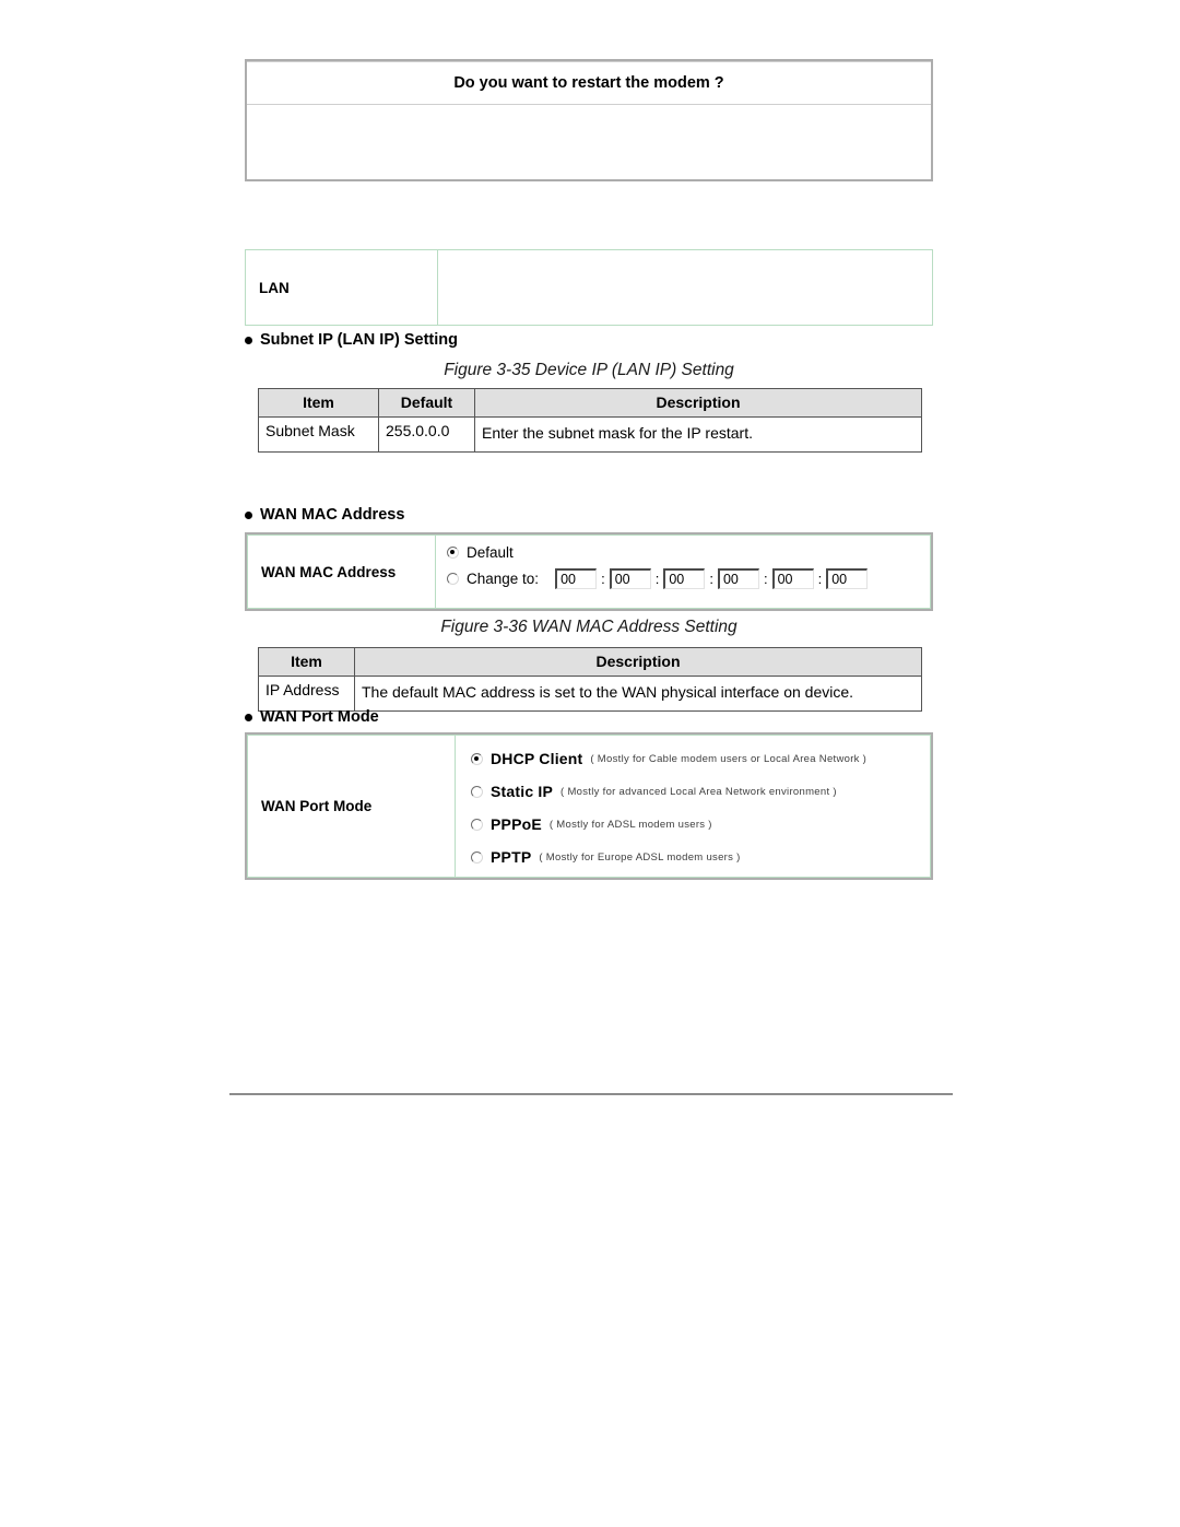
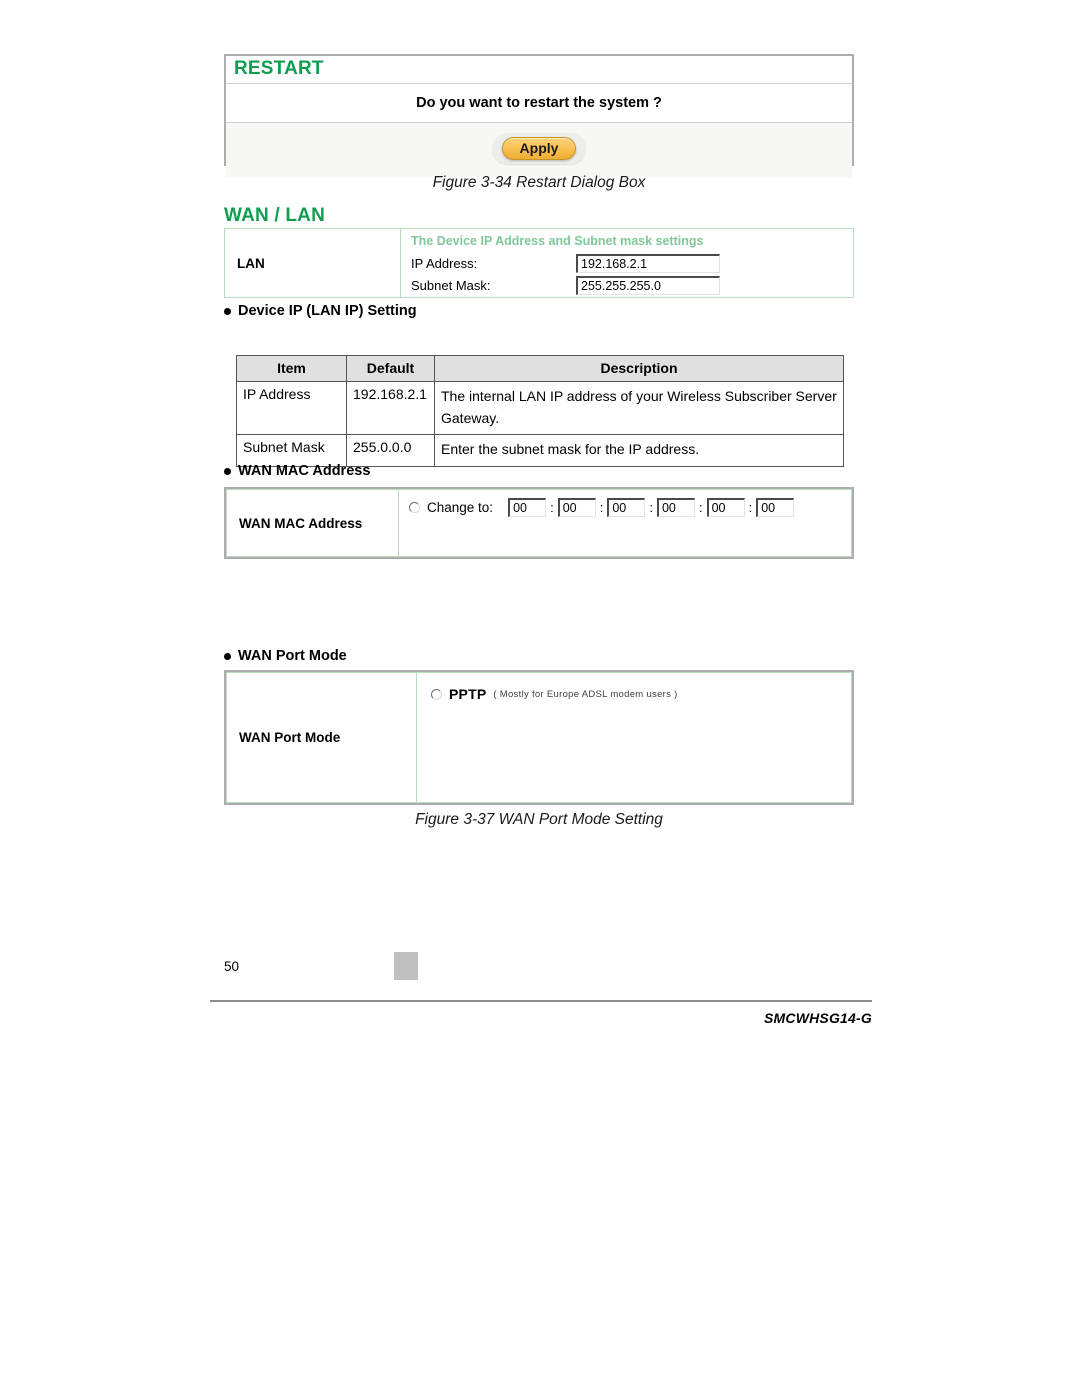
+ RESTART
- Do you want to restart the modem ?
+ Do you want to restart the system ?
+ Apply
+ Figure 3-34 Restart Dialog Box
+ WAN / LAN
  LAN
+ The Device IP Address and Subnet mask settings
+ IP Address:
+ 192.168.2.1
+ Subnet Mask:
+ 255.255.255.0
- Subnet IP (LAN IP) Setting
+ Device IP (LAN IP) Setting
- Figure 3-35 Device IP (LAN IP) Setting
  Item	Default	Description
+ IP Address	192.168.2.1	The internal LAN IP address of your Wireless Subscriber Server Gateway.
- Subnet Mask	255.0.0.0	Enter the subnet mask for the IP restart.
+ Subnet Mask	255.0.0.0	Enter the subnet mask for the IP address.
  WAN MAC Address
  WAN MAC Address
- Default
  Change to:
  00
  :
  00
  :
  00
  :
  00
  :
  00
  :
  00
- Figure 3-36 WAN MAC Address Setting
- Item	Description
- IP Address	The default MAC address is set to the WAN physical interface on device.
  WAN Port Mode
  WAN Port Mode
- DHCP Client
- ( Mostly for Cable modem users or Local Area Network )
- Static IP
- ( Mostly for advanced Local Area Network environment )
- PPPoE
- ( Mostly for ADSL modem users )
  PPTP
  ( Mostly for Europe ADSL modem users )
+ Figure 3-37 WAN Port Mode Setting
+ 50
+ SMCWHSG14-G
